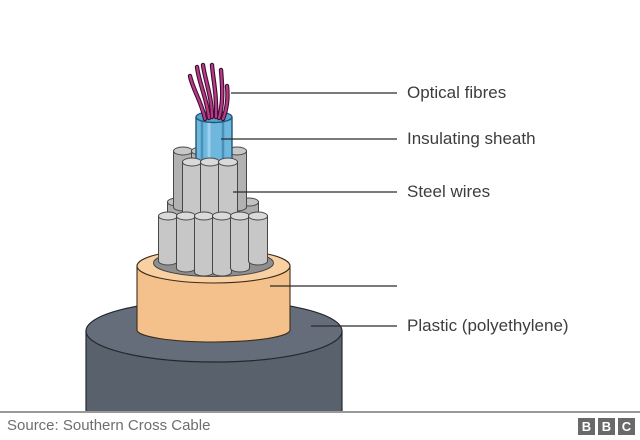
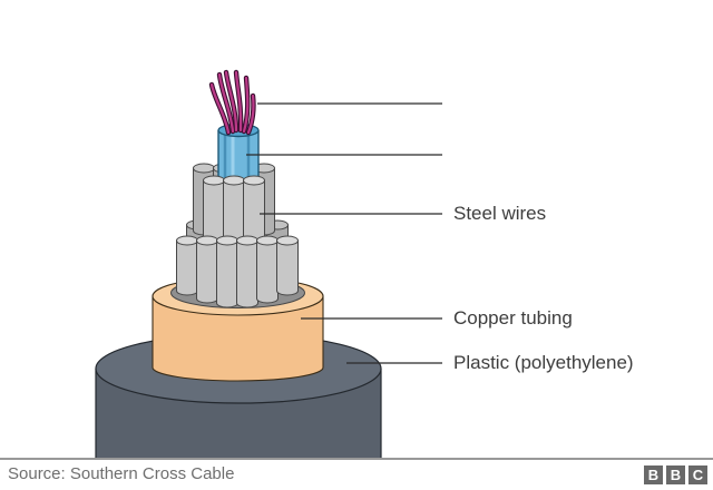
- Optical fibres
- Insulating sheath
  Steel wires
+ Copper tubing
  Plastic (polyethylene)
  Source: Southern Cross Cable
  B
  B
  C
